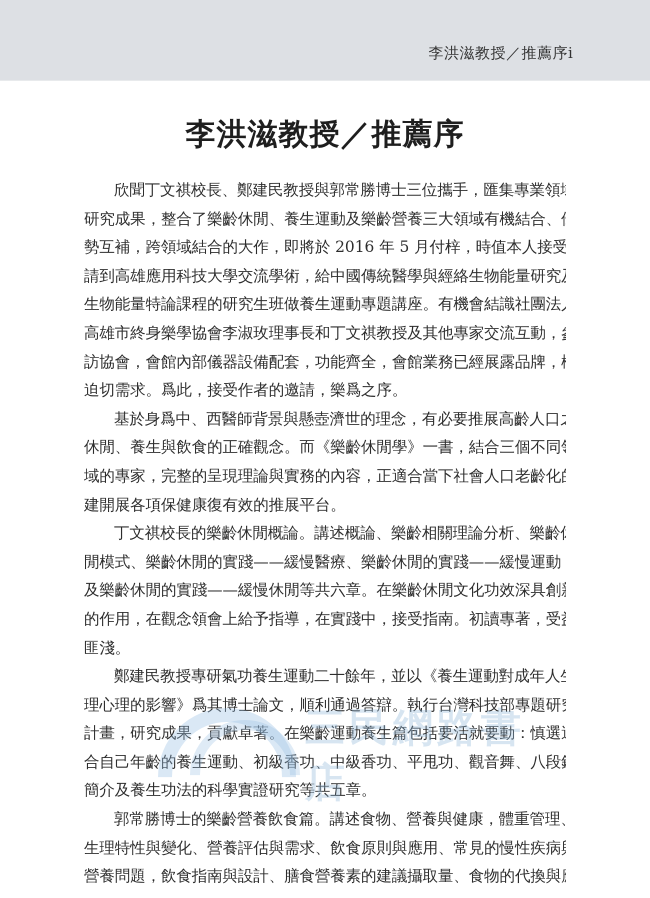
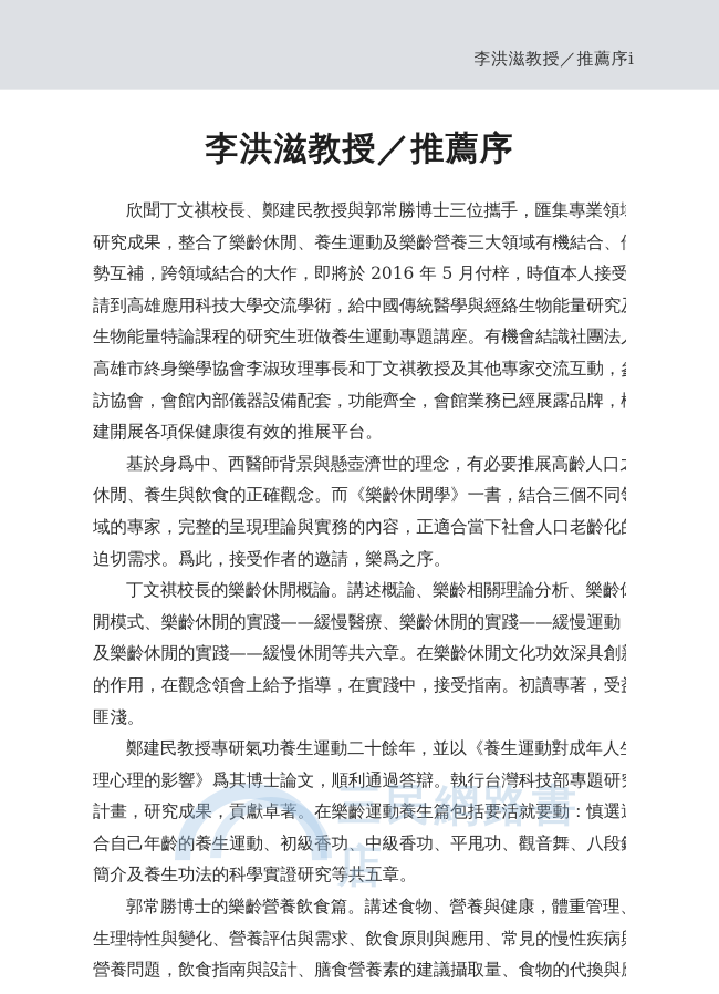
  李洪滋教授／推薦序
  i
  李洪滋教授／推薦序
  欣聞丁文祺校長、鄭建民教授與郭常勝博士三位攜手，匯集專業領
  研究成果，整合了樂齡休閒、養生運動及樂齡營養三大領域有機結合、
  勢互補，跨領域結合的大作，即將於 2016 年 5 月付梓，時值本人接受
  請到高雄應用科技大學交流學術，給中國傳統醫學與經絡生物能量研究
  生物能量特論課程的研究生班做養生運動專題講座。有機會結識社團法
  高雄市終身樂學協會李淑玫理事長和丁文祺教授及其他專家交流互動，
  訪協會，會館內部儀器設備配套，功能齊全，會館業務已經展露品牌，
- 迫切需求。爲此，接受作者的邀請，樂爲之序。
+ 建開展各項保健康復有效的推展平台。
  基於身爲中、西醫師背景與懸壺濟世的理念，有必要推展高齡人口
  休閒、養生與飲食的正確觀念。而《樂齡休閒學》一書，結合三個不同
  域的專家，完整的呈現理論與實務的內容，正適合當下社會人口老齡化
- 建開展各項保健康復有效的推展平台。
+ 迫切需求。爲此，接受作者的邀請，樂爲之序。
  丁文祺校長的樂齡休閒概論。講述概論、樂齡相關理論分析、樂齡
  閒模式、樂齡休閒的實踐——緩慢醫療、樂齡休閒的實踐——緩慢運動
  及樂齡休閒的實踐——緩慢休閒等共六章。在樂齡休閒文化功效深具創
  的作用，在觀念領會上給予指導，在實踐中，接受指南。初讀專著，受
  匪淺。
  鄭建民教授專研氣功養生運動二十餘年，並以《養生運動對成年人
  理心理的影響》爲其博士論文，順利通過答辯。執行台灣科技部專題研
  計畫，研究成果，貢獻卓著。在樂齡運動養生篇包括要活就要動：慎選
  合自己年齡的養生運動、初級香功、中級香功、平甩功、觀音舞、八段
  簡介及養生功法的科學實證研究等共五章。
  郭常勝博士的樂齡營養飲食篇。講述食物、營養與健康，體重管理
  生理特性與變化、營養評估與需求、飲食原則與應用、常見的慢性疾病
  營養問題，飲食指南與設計、膳食營養素的建議攝取量、食物的代換與
  三民網路書店
